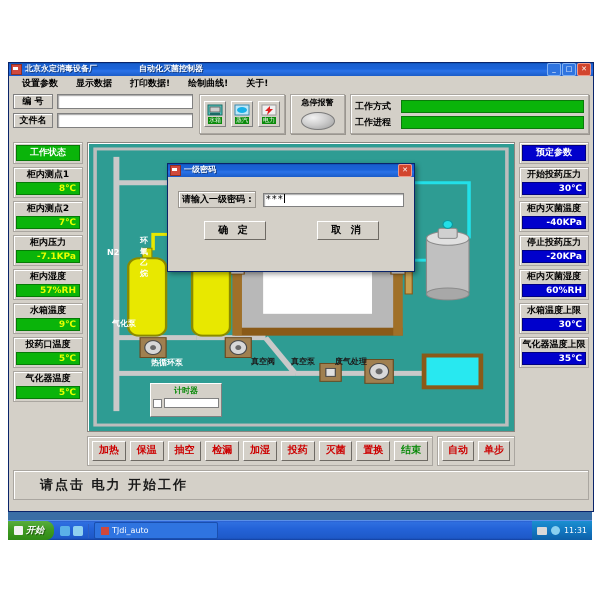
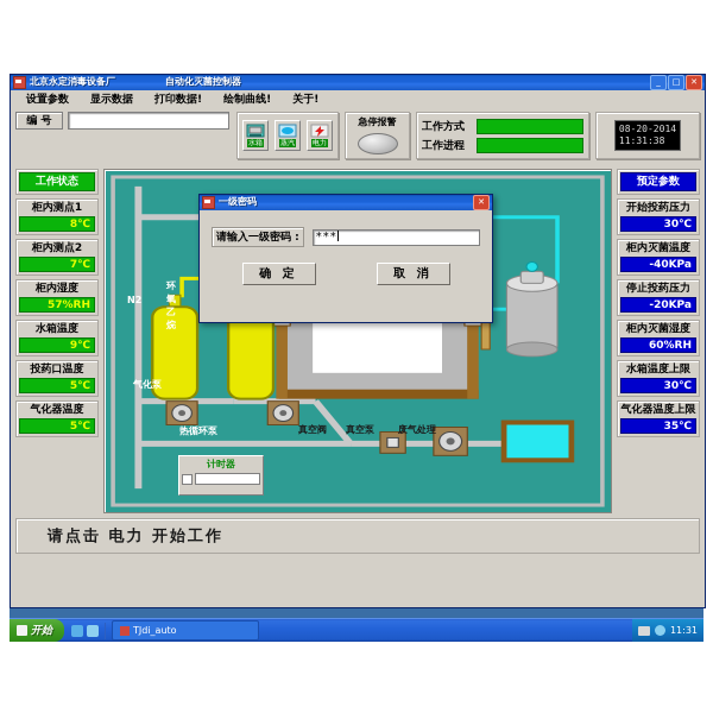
  北京永定消毒设备厂 自动化灭菌控制器
  _
  □
  ✕
  设置参数
  显示数据
  打印数据!
  绘制曲线!
  关于!
  编 号
- 文件名
  急停报警
  工作方式
  工作进程
+ 08-20-2014
+ 11:31:38
  工作状态
  柜内测点1
  8℃
  柜内测点2
  7℃
- 柜内压力
- -7.1KPa
  柜内湿度
  57%RH
  水箱温度
  9℃
  投药口温度
  5℃
  气化器温度
  5℃
  N2
  环氧乙烷
  气化泵
  热循环泵
  真空阀
  真空泵
  废气处理
  计时器
  预定参数
  开始投药压力
  30℃
  柜内灭菌温度
  -40KPa
  停止投药压力
  -20KPa
  柜内灭菌湿度
  60%RH
  水箱温度上限
  30℃
  气化器温度上限
  35℃
- 加热
- 保温
- 抽空
- 检漏
- 加湿
- 投药
- 灭菌
- 置换
- 结束
- 自动
- 单步
  请点击 电力 开始工作
  一级密码
  ✕
  请输入一级密码 :
  ***
  确 定
  取 消
  开始
  TJdi_auto
  11:31
